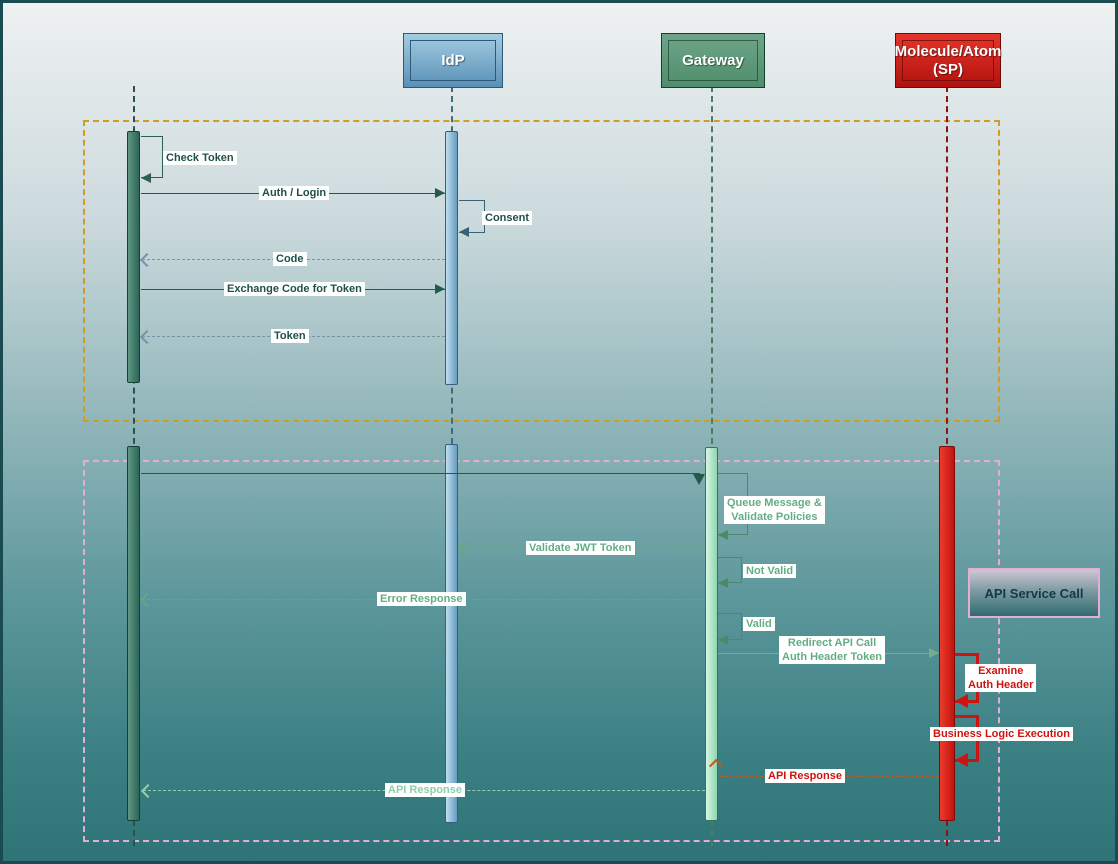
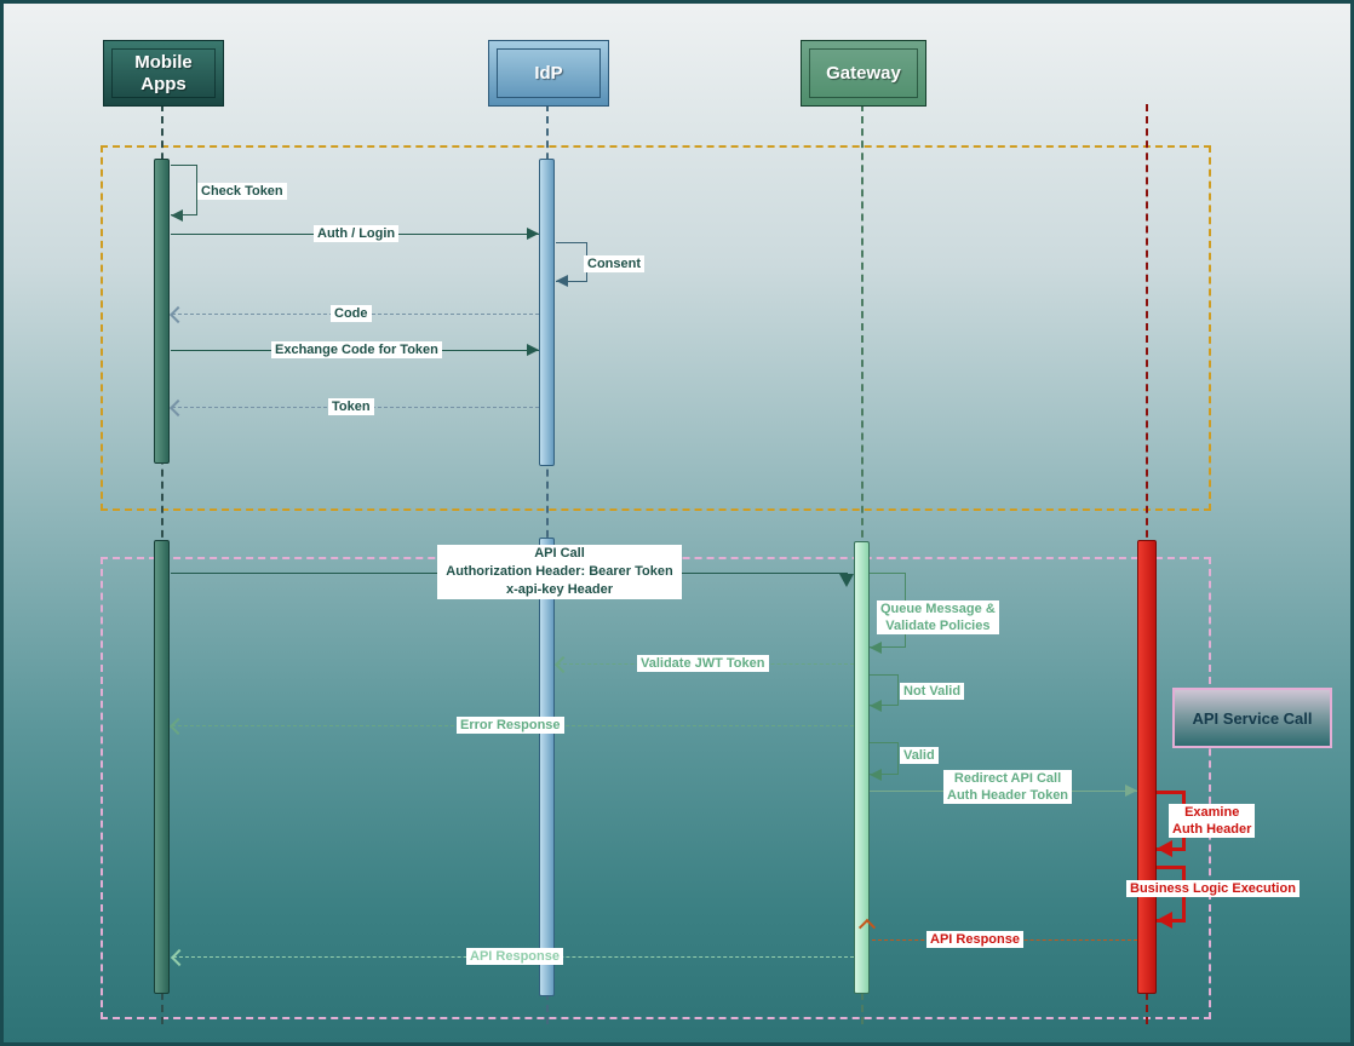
+ Mobile
+ Apps
  IdP
  Gateway
- Molecule/Atom
- (SP)
  Check Token
  Auth / Login
  Consent
  Code
  Exchange Code for Token
  Token
+ API Call
+ Authorization Header: Bearer Token
+ x-api-key Header
  Queue Message &
  Validate Policies
  Validate JWT Token
  Not Valid
  Error Response
  Valid
  Redirect API Call
  Auth Header Token
  Examine
  Auth Header
  Business Logic Execution
  API Response
  API Response
  API Service Call
